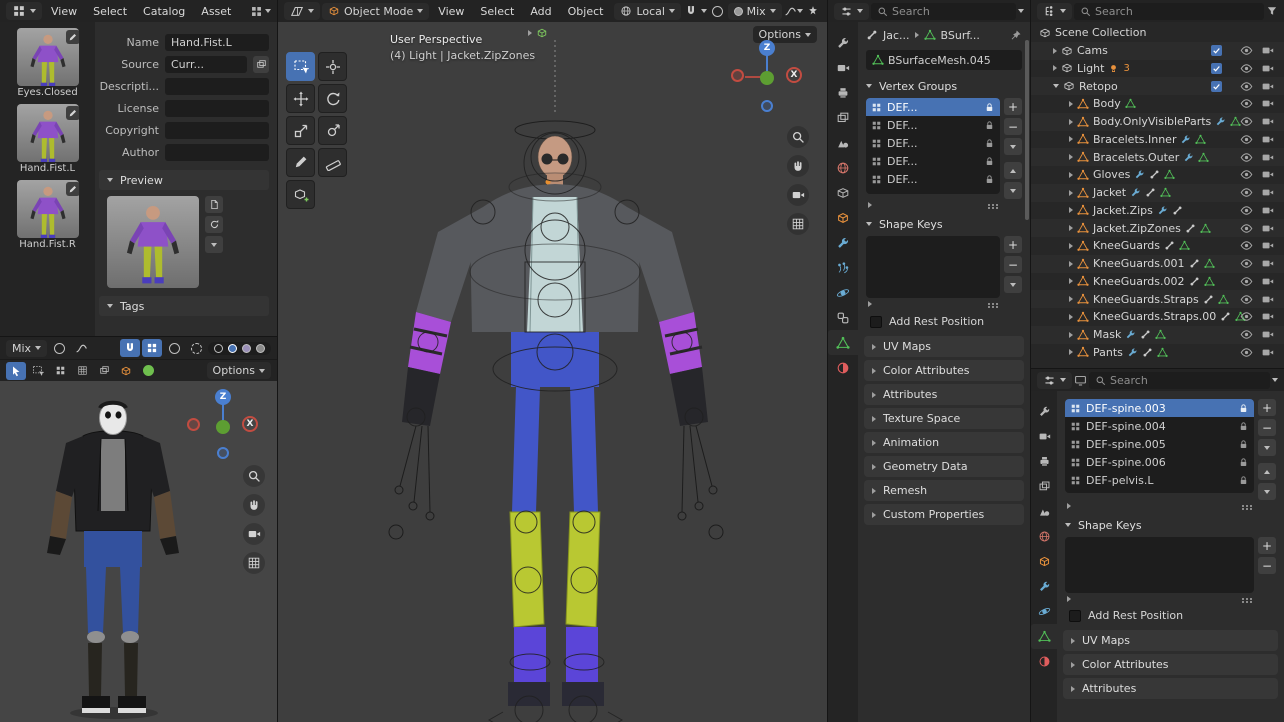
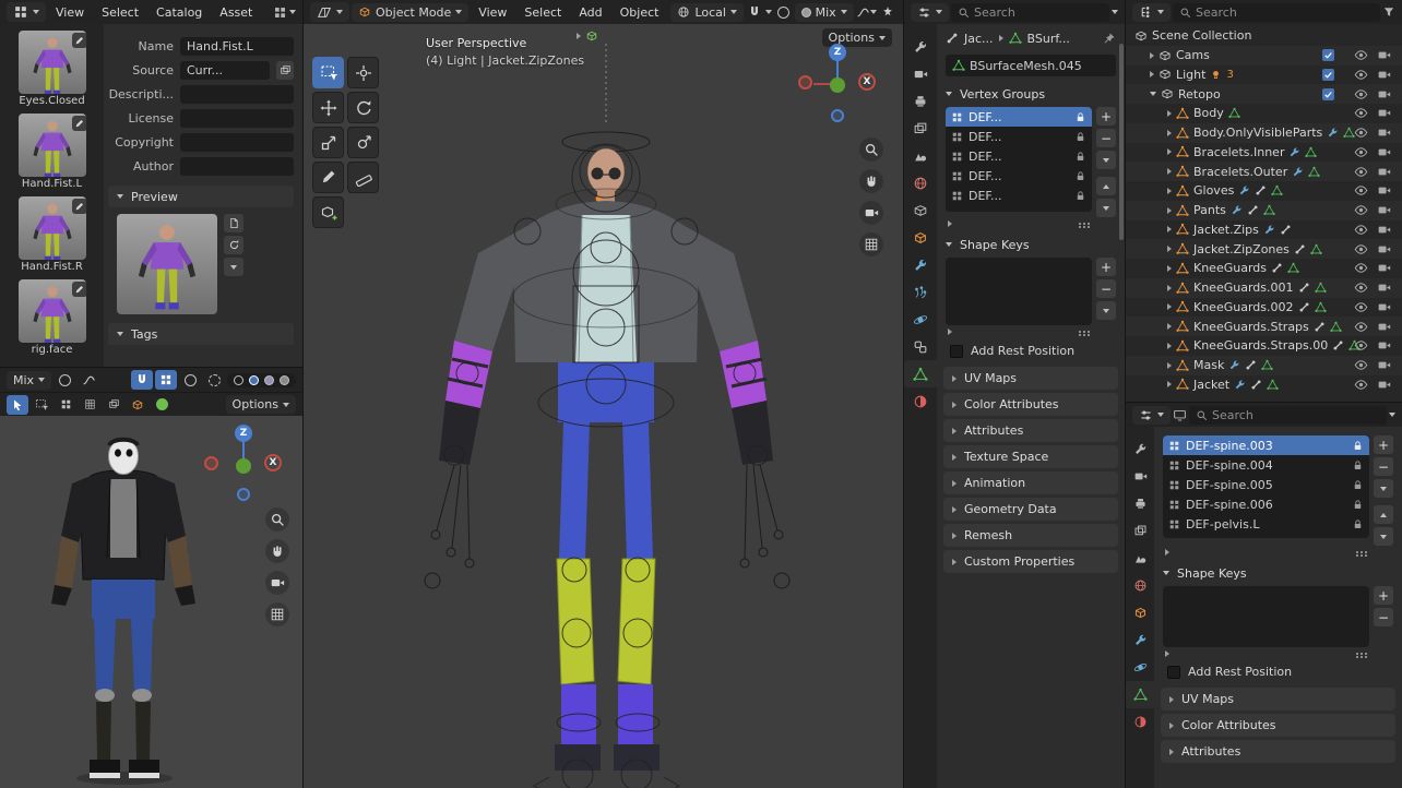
  View
  Select
  Catalog
  Asset
  Eyes.Closed
  Hand.Fist.L
  Hand.Fist.R
+ rig.face
  Name
  Hand.Fist.L
  Source
  Curr...
  Descripti...
  License
  Copyright
  Author
  Preview
  Tags
  Mix
  Options
  Z
  X
  Object Mode
  View
  Select
  Add
  Object
  Local
  Mix
  Options
  User Perspective
  (4) Light | Jacket.ZipZones
  Z
  X
  Search
  Jac...
  BSurf...
  BSurfaceMesh.045
  Vertex Groups
  DEF...
  DEF...
  DEF...
  DEF...
  DEF...
  +
  −
  Shape Keys
  +
  −
  Add Rest Position
  UV Maps
  Color Attributes
  Attributes
  Texture Space
  Animation
  Geometry Data
  Remesh
  Custom Properties
  Search
  Scene Collection
  Cams
  Light
  3
  Retopo
  Body
  Body.OnlyVisibleParts
  Bracelets.Inner
  Bracelets.Outer
  Gloves
- Jacket
+ Pants
  Jacket.Zips
  Jacket.ZipZones
  KneeGuards
  KneeGuards.001
  KneeGuards.002
  KneeGuards.Straps
  KneeGuards.Straps.00
  Mask
- Pants
+ Jacket
  Search
  DEF-spine.003
  DEF-spine.004
  DEF-spine.005
  DEF-spine.006
  DEF-pelvis.L
  +
  −
  Shape Keys
  +
  −
  Add Rest Position
  UV Maps
  Color Attributes
  Attributes
